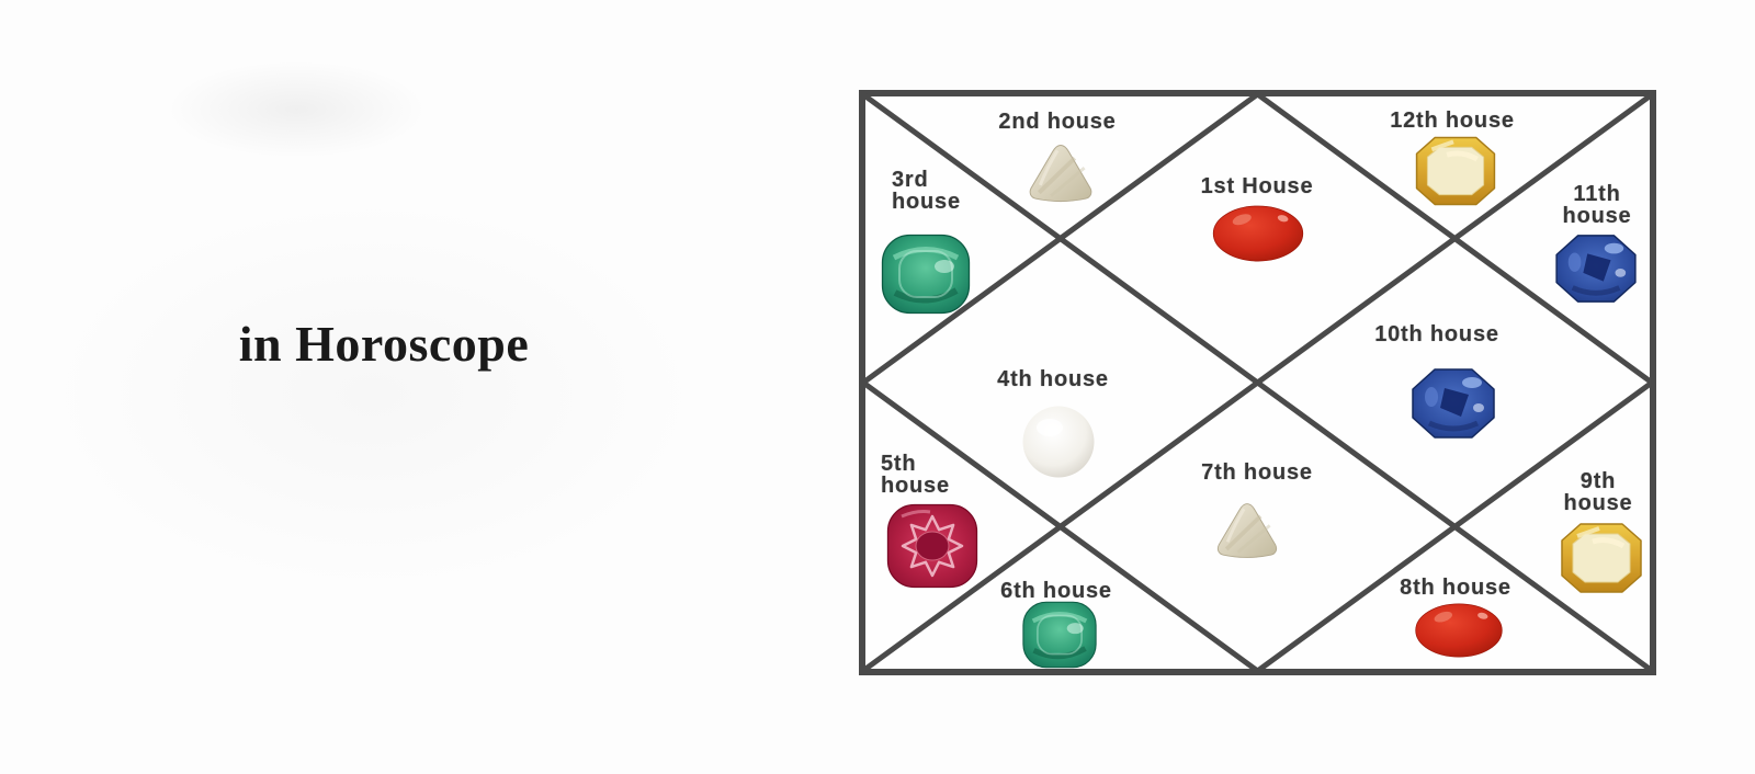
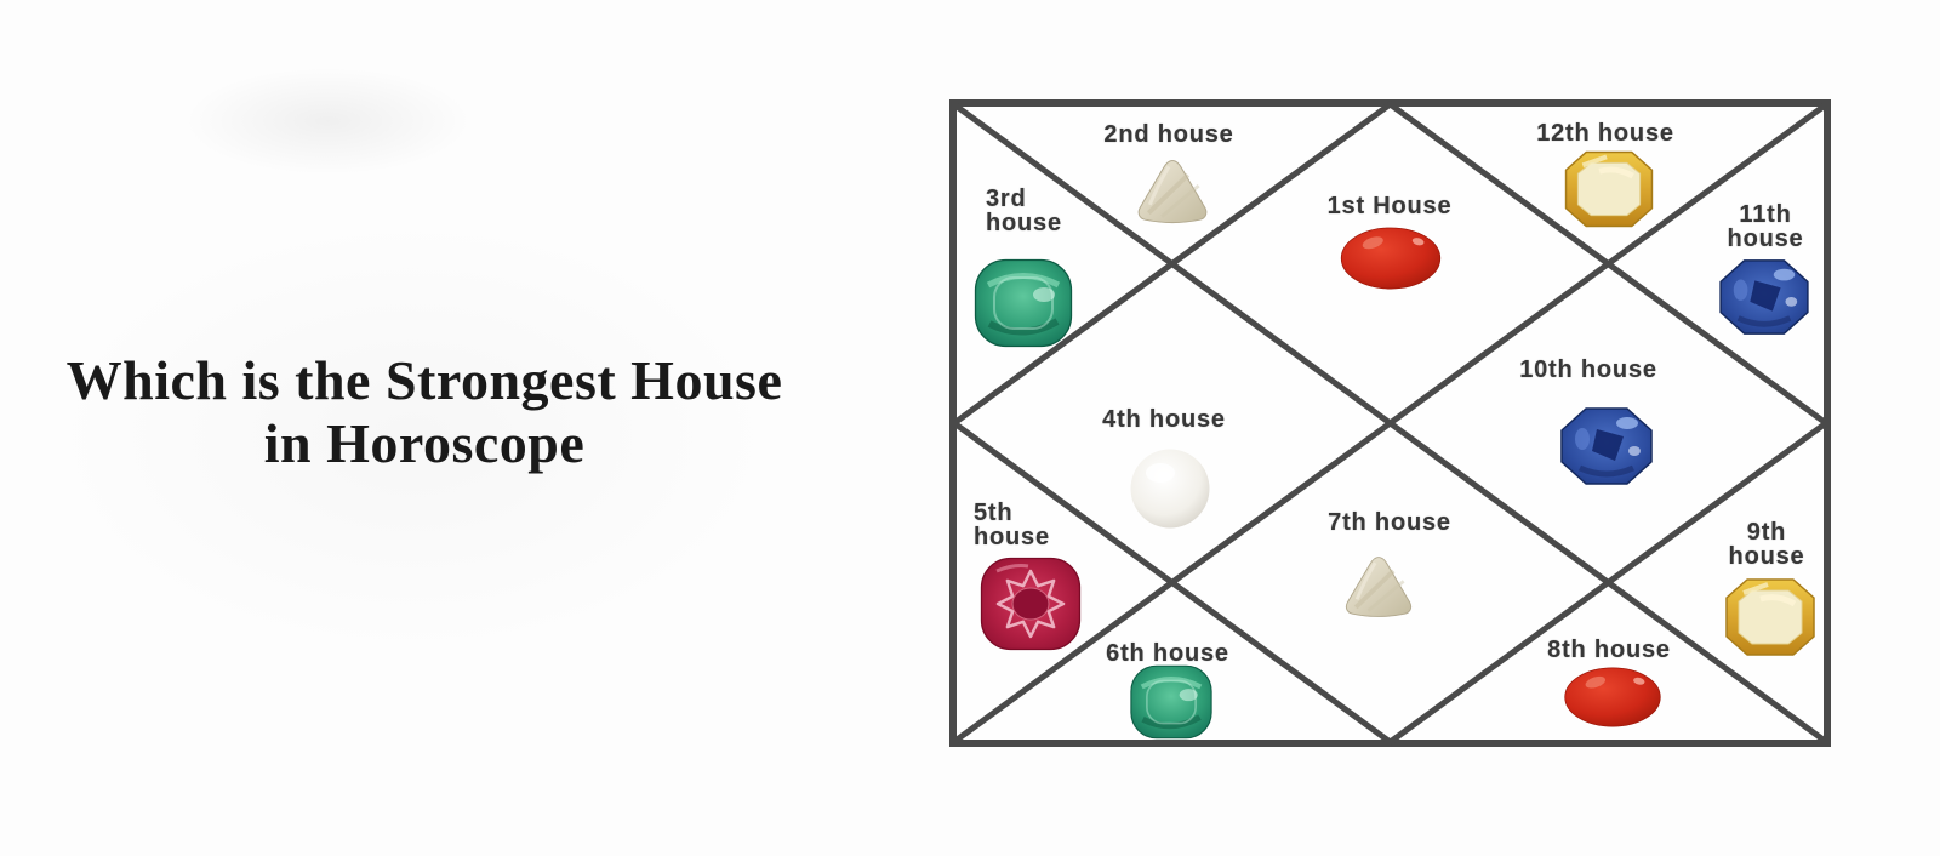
+ Which is the Strongest House
  in Horoscope
  1st House
  2nd house
  3rd house
  4th house
  5th house
  6th house
  7th house
  8th house
  9th house
  10th house
  11th house
  12th house
